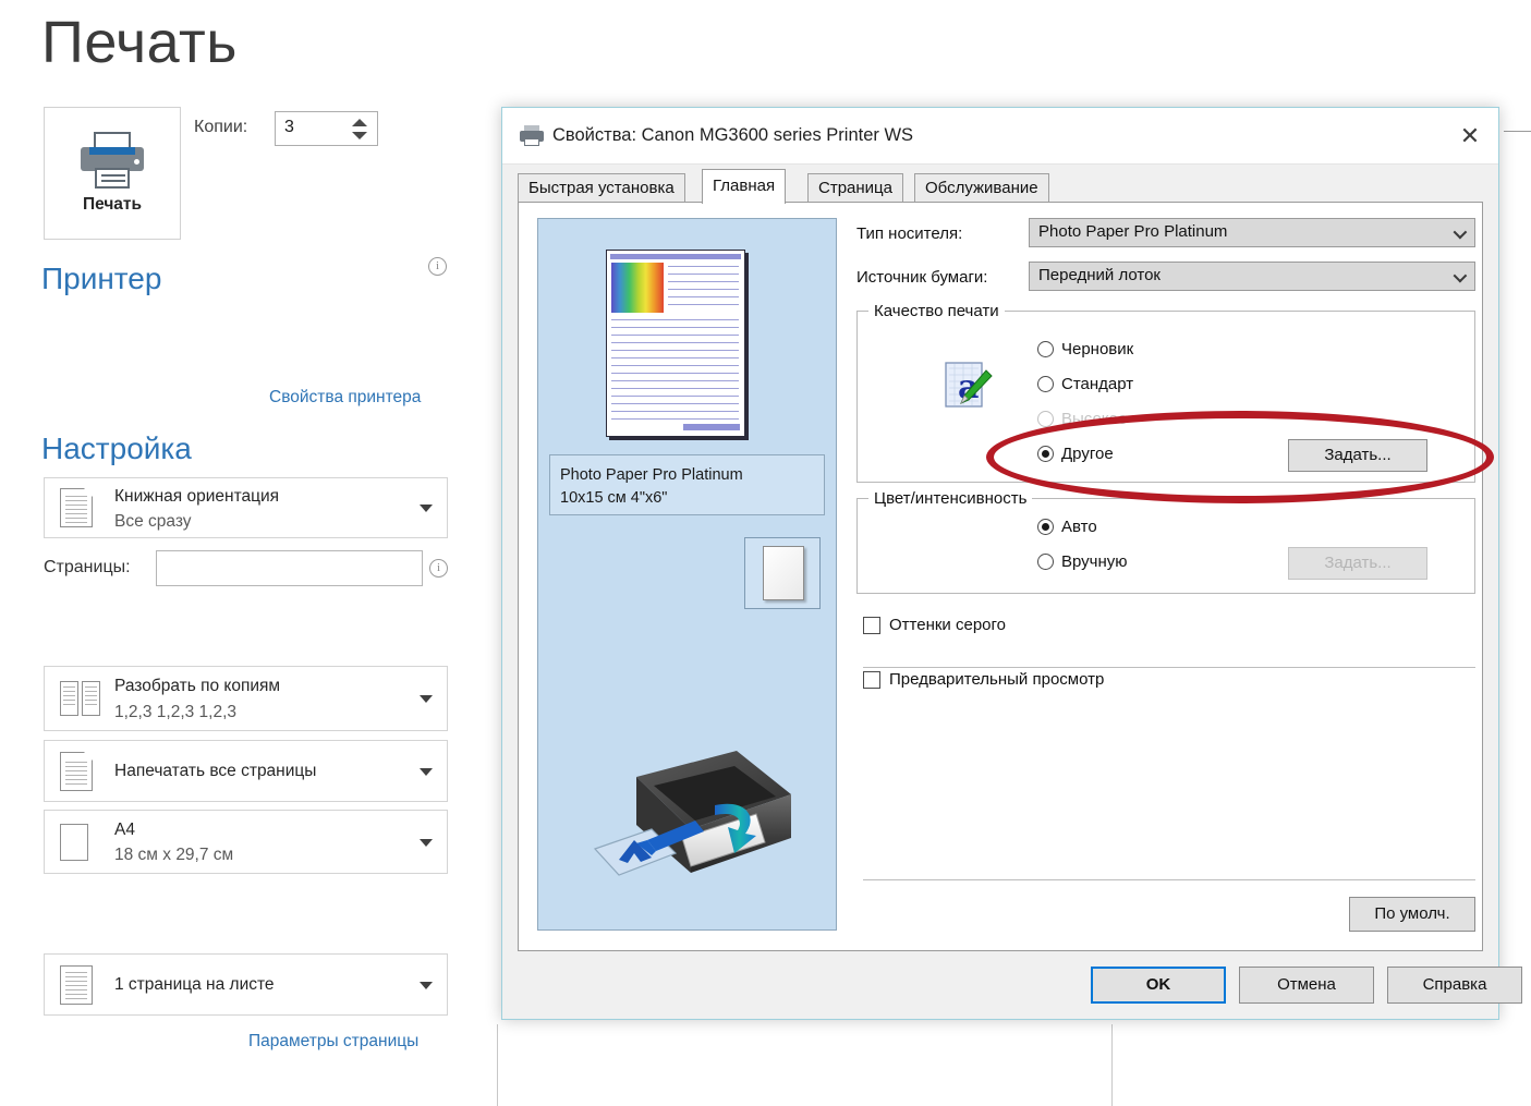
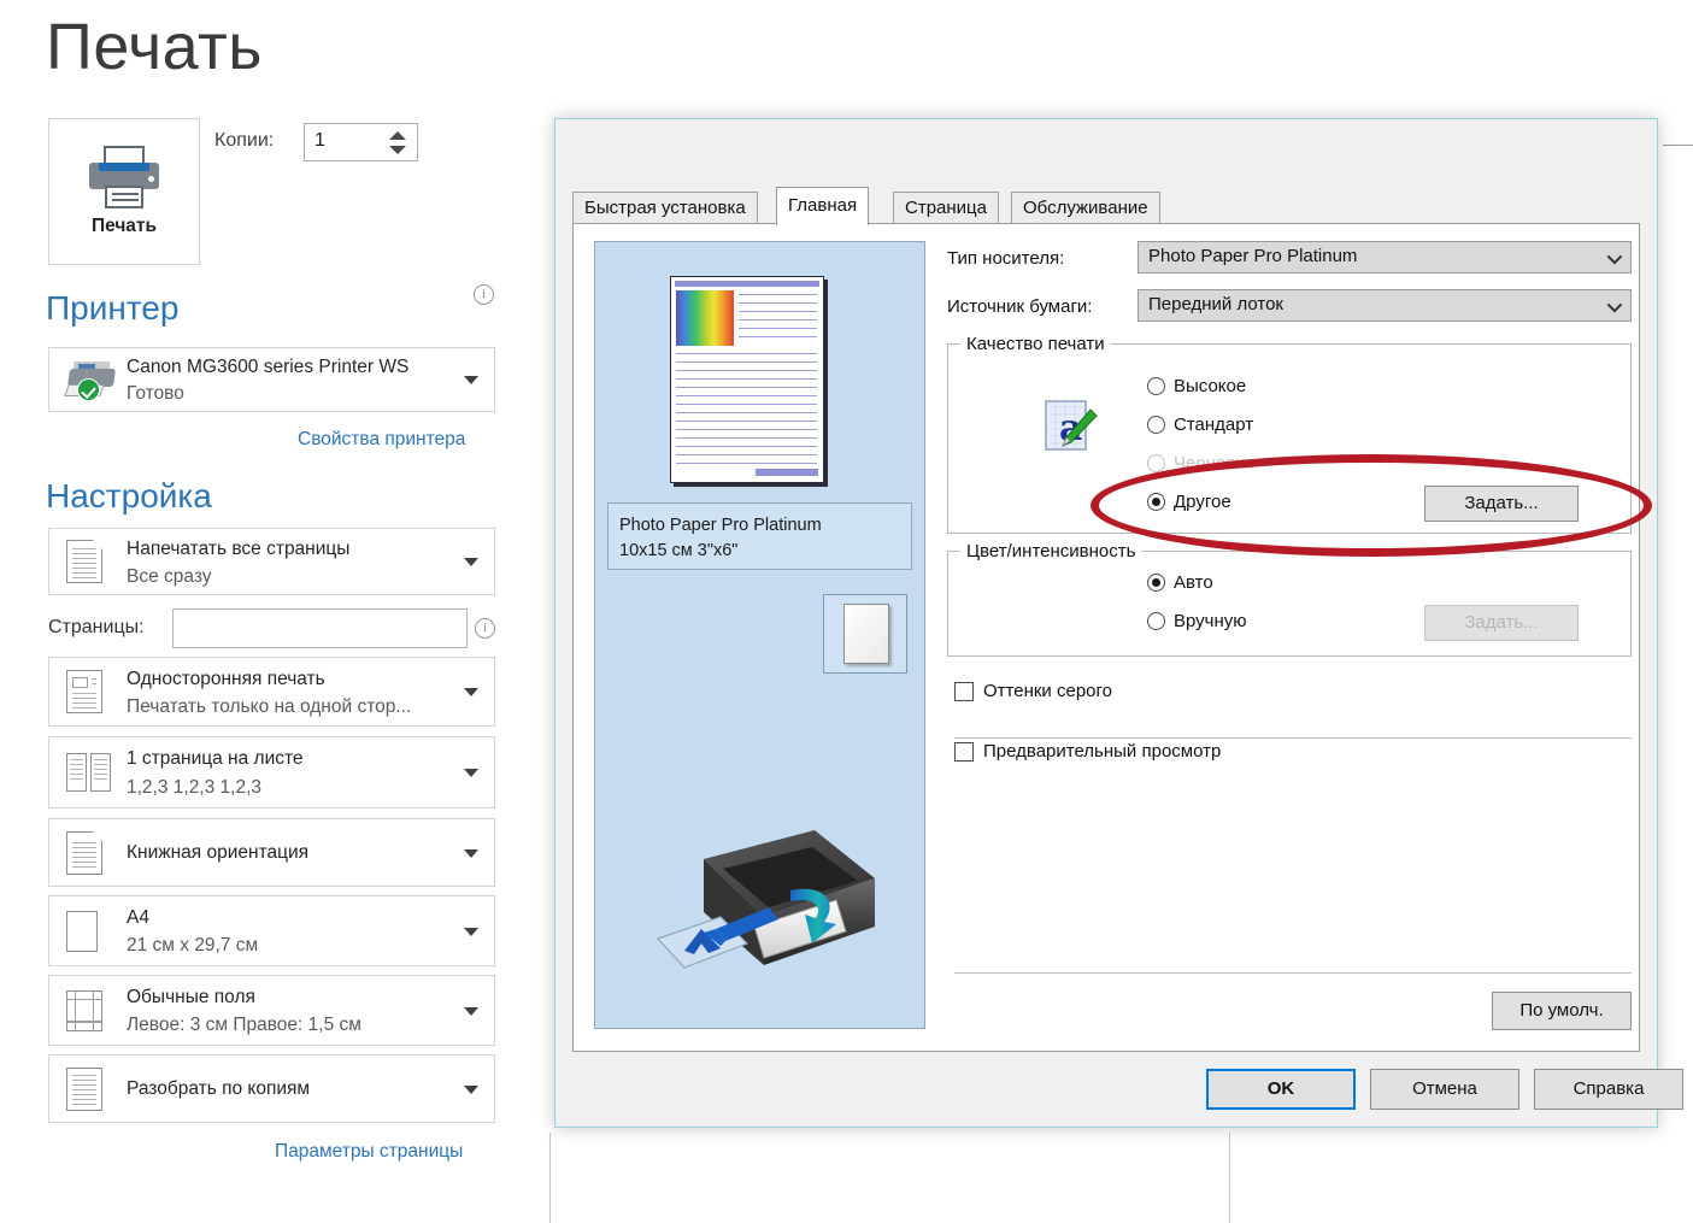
  Печать
  Печать
  Копии:
- 3
+ 1
  Принтер
  i
+ Canon MG3600 series Printer WS
+ Готово
  Свойства принтера
  Настройка
- Книжная ориентация
+ Напечатать все страницы
  Все сразу
  Страницы:
  i
+ Односторонняя печать
+ Печатать только на одной стор...
- Разобрать по копиям
+ 1 страница на листе
  1,2,3 1,2,3 1,2,3
- Напечатать все страницы
+ Книжная ориентация
  A4
- 18 см x 29,7 см
+ 21 см x 29,7 см
+ Обычные поля
+ Левое: 3 см Правое: 1,5 см
- 1 страница на листе
+ Разобрать по копиям
  Параметры страницы
- Свойства: Canon MG3600 series Printer WS
- ✕
  Быстрая установка
  Главная
  Страница
  Обслуживание
  Photo Paper Pro Platinum
- 10x15 см 4"x6"
+ 10x15 см 3"x6"
  Тип носителя:
  Photo Paper Pro Platinum
  Источник бумаги:
  Передний лоток
  Качество печати
  a
- Черновик
+ Высокое
  Стандарт
- Высокое
+ Черновик
  Другое
  Задать...
  Цвет/интенсивность
  Авто
  Вручную
  Задать...
  Оттенки серого
  Предварительный просмотр
  По умолч.
  OK
  Отмена
  Справка
